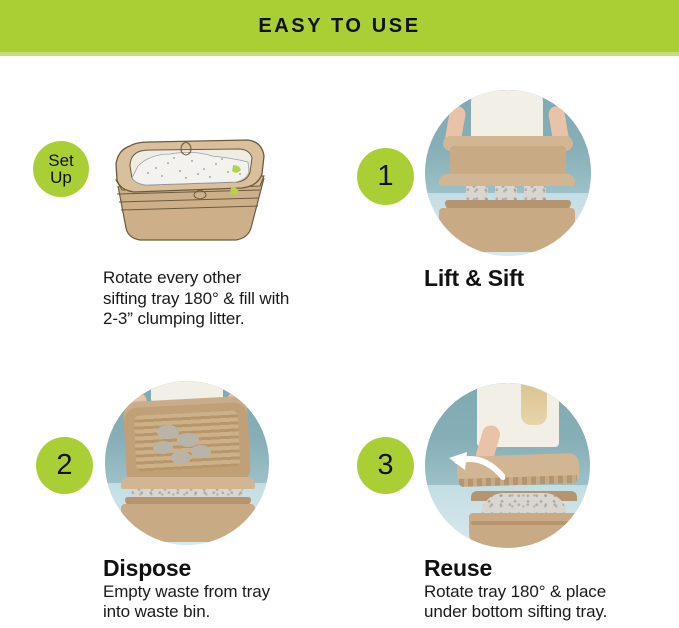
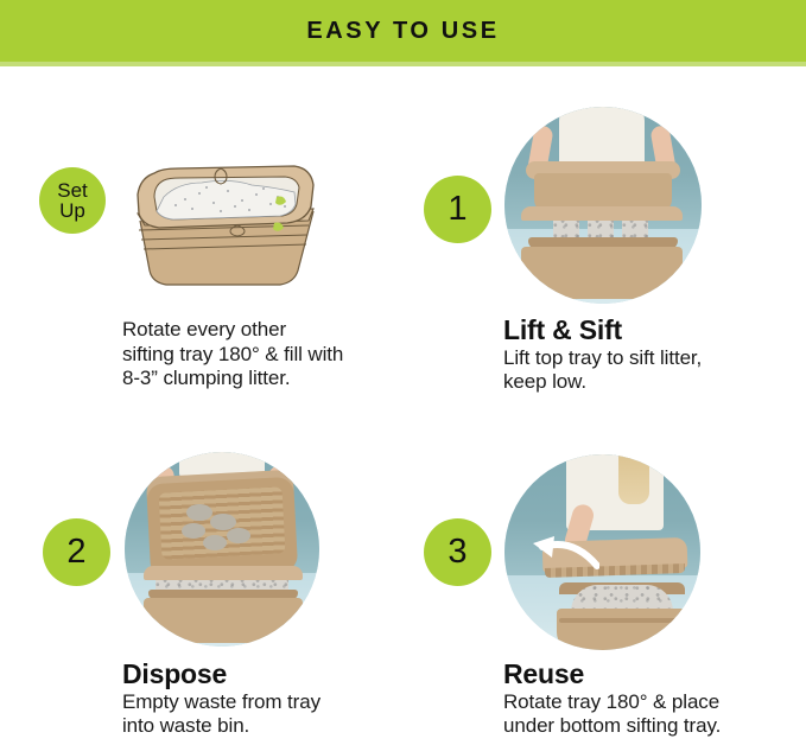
  EASY TO USE
  Set
  Up
  Rotate every other
  sifting tray 180° & fill with
- 2-3” clumping litter.
+ 8-3” clumping litter.
  1
  Lift & Sift
+ Lift top tray to sift litter,
+ keep low.
  2
  Dispose
  Empty waste from tray
  into waste bin.
  3
  Reuse
  Rotate tray 180° & place
  under bottom sifting tray.
